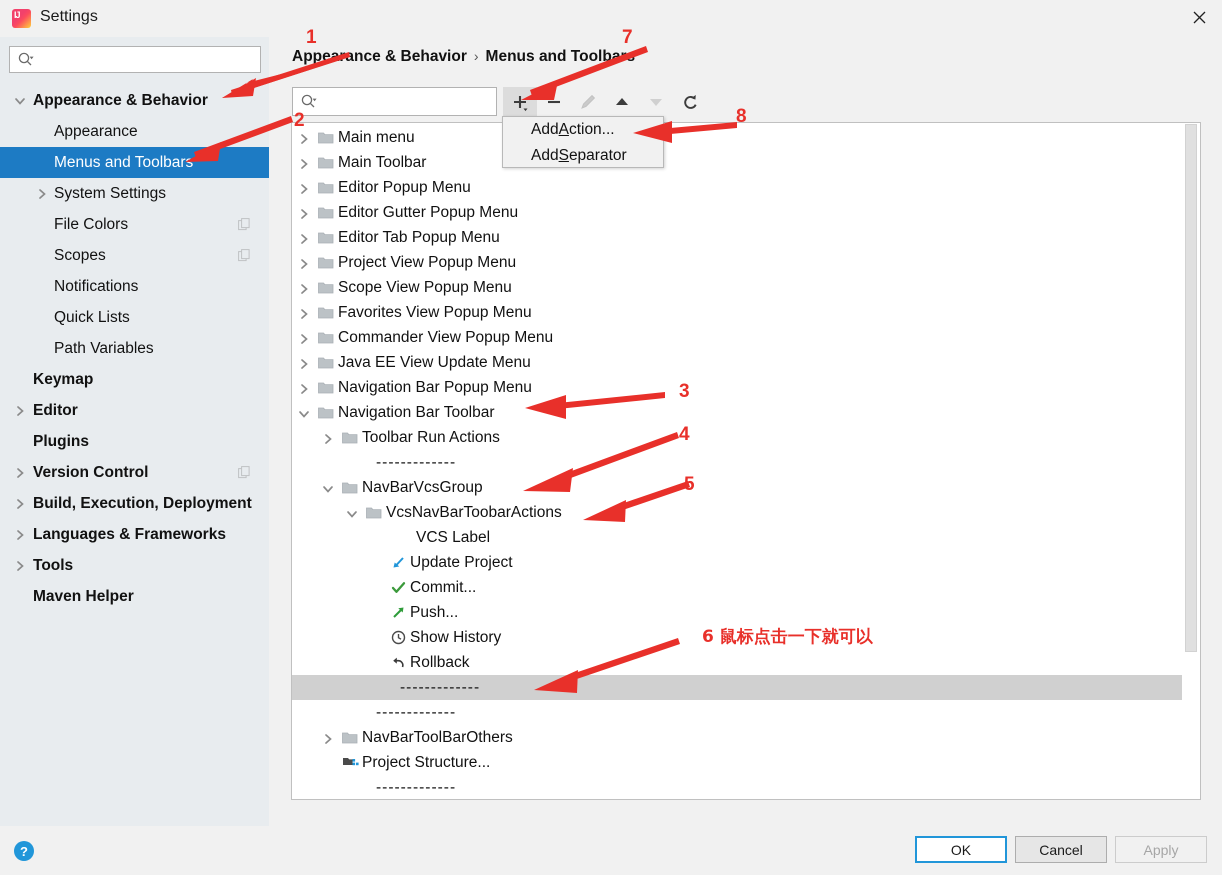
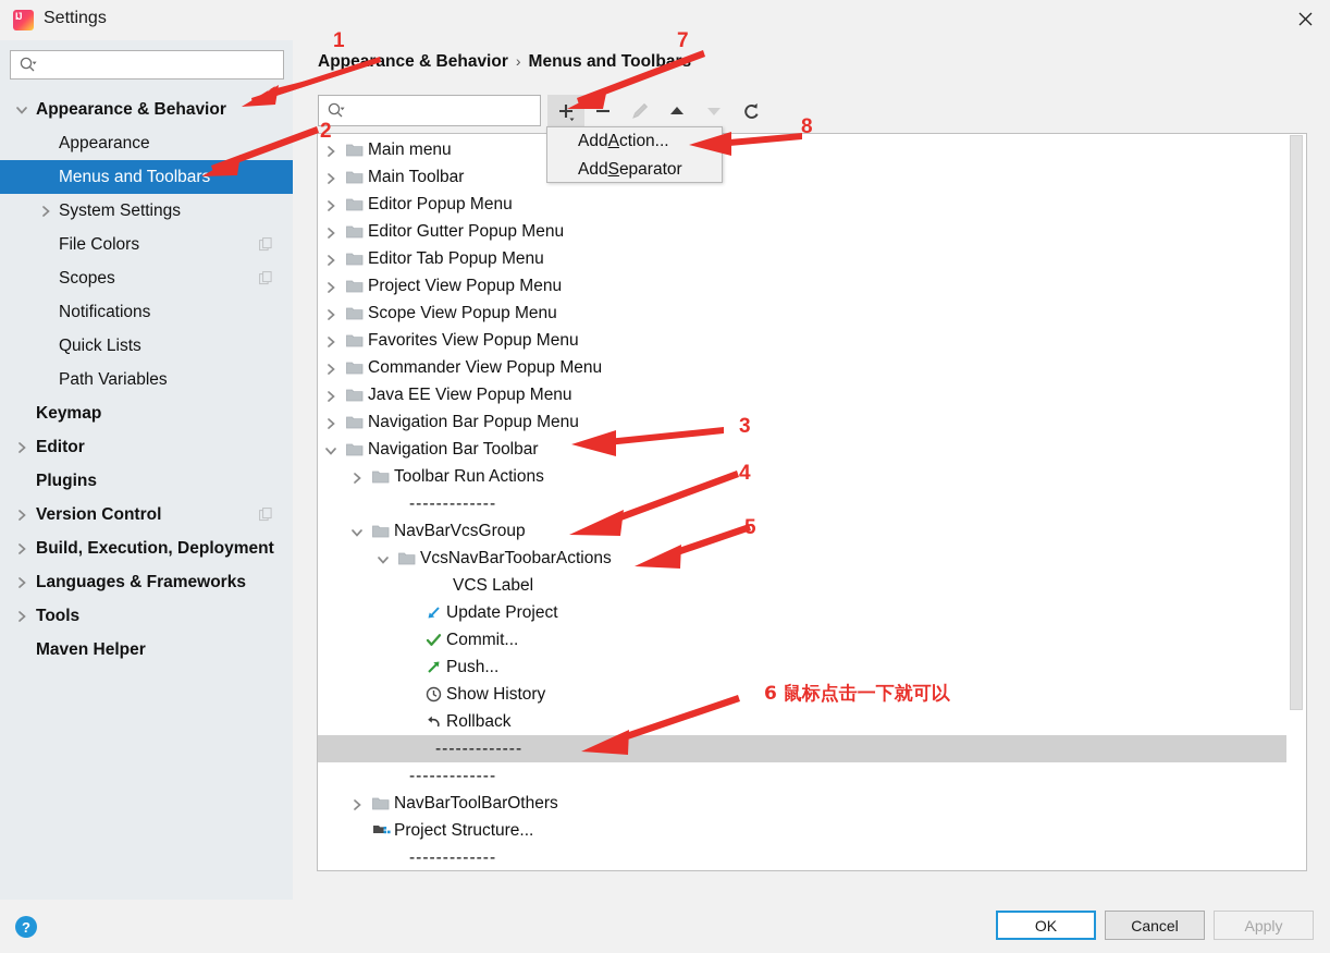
  Settings
  Appearance & Behavior
  Appearance
  Menus and Toolbars
  System Settings
  File Colors
  Scopes
  Notifications
  Quick Lists
  Path Variables
  Keymap
  Editor
  Plugins
  Version Control
  Build, Execution, Deployment
  Languages & Frameworks
  Tools
  Maven Helper
  Appence & Behavior › Menus and Toolba
  Main menu
  Main Toolbar
  Editor Popup Menu
  Editor Gutter Popup Menu
  Editor Tab Popup Menu
  Project View Popup Menu
  Scope View Popup Menu
  Favorites View Popup Menu
  Commander View Popup Menu
- Java EE View Update Menu
+ Java EE View Popup Menu
  Navigation Bar Popup Menu
  Navigation Bar Toolbar
  Toolbar Run Actions
  -------------
  NavBarVcsGroup
  VcsNavBarToobarActions
  VCS Label
  Update Project
  Commit...
  Push...
  Show History
  Rollback
  -------------
  -------------
  NavBarToolBarOthers
  Project Structure...
  -------------
  Add
  A
  ction...
  Add
  S
  eparator
  ?
  OK
  Cancel
  Apply
  1
  2
  3
  4
  5
  7
  8
  6 鼠标点击一下就可以
